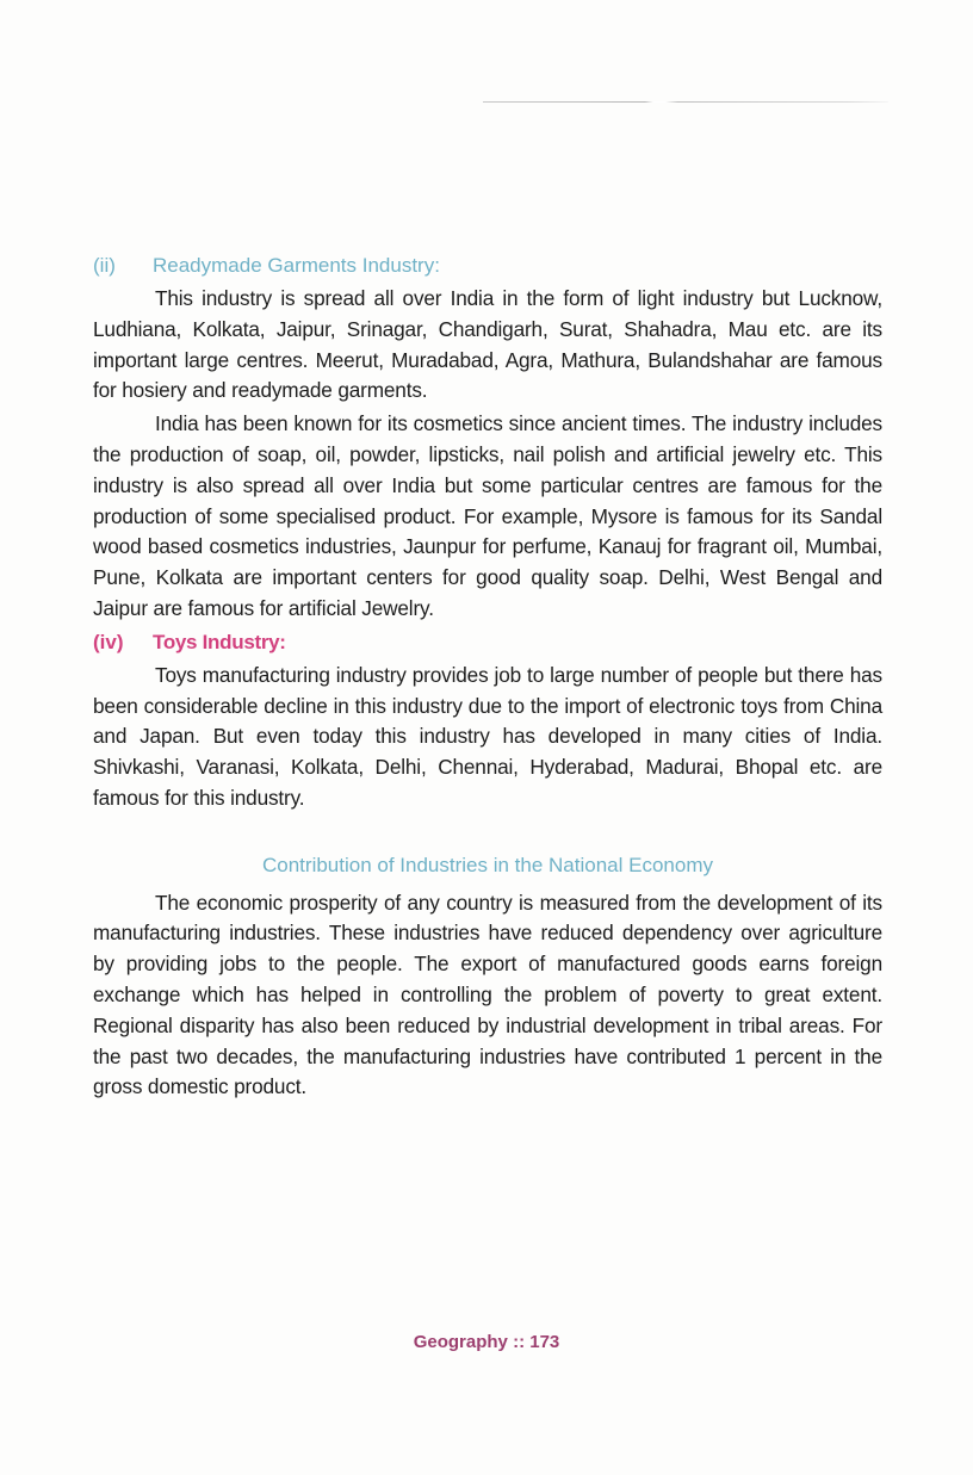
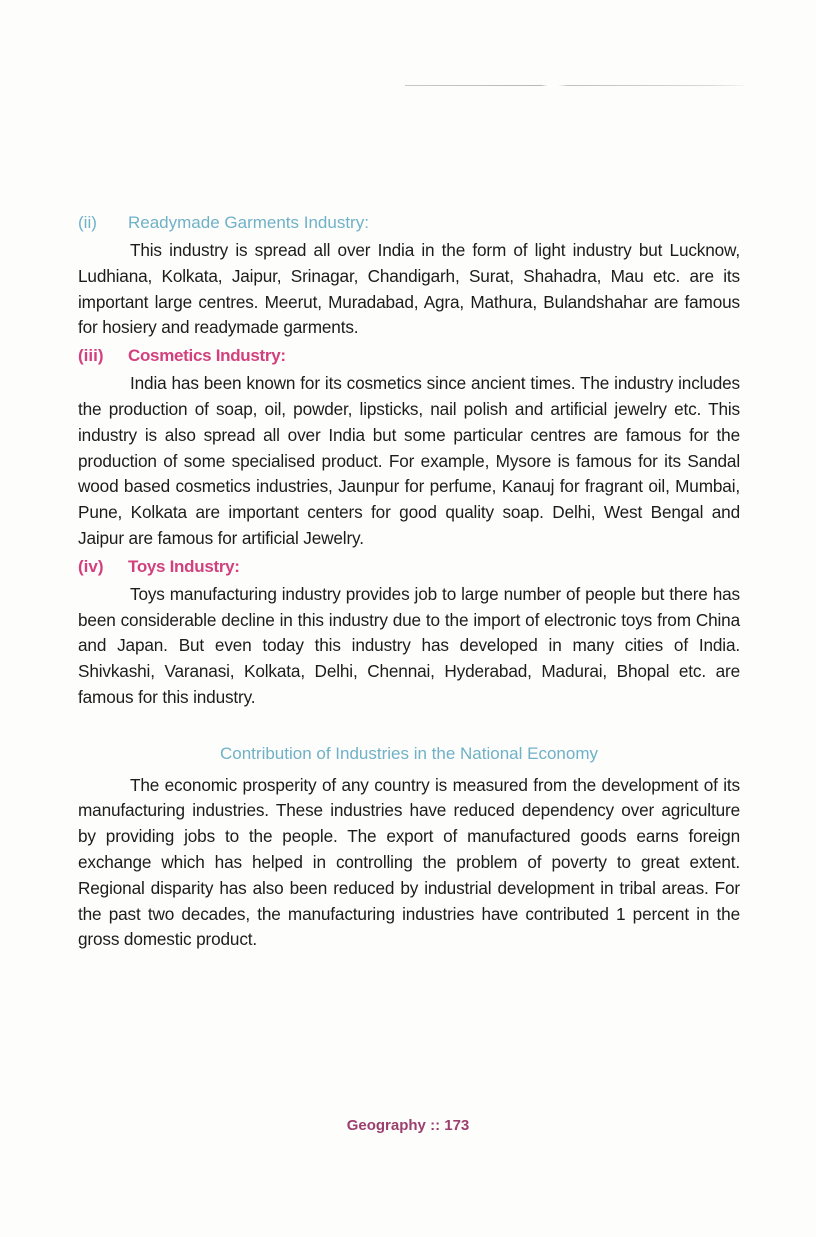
  (ii)
  Readymade Garments Industry:
  This industry is spread all over India in the form of light industry but Lucknow, Ludhiana, Kolkata, Jaipur, Srinagar, Chandigarh, Surat, Shahadra, Mau etc. are its important large centres. Meerut, Muradabad, Agra, Mathura, Bulandshahar are famous for hosiery and readymade garments.
+ (iii)
+ Cosmetics Industry:
  India has been known for its cosmetics since ancient times. The industry includes the production of soap, oil, powder, lipsticks, nail polish and artificial jewelry etc. This industry is also spread all over India but some particular centres are famous for the production of some specialised product. For example, Mysore is famous for its Sandal wood based cosmetics industries, Jaunpur for perfume, Kanauj for fragrant oil, Mumbai, Pune, Kolkata are important centers for good quality soap. Delhi, West Bengal and Jaipur are famous for artificial Jewelry.
  (iv)
  Toys Industry:
  Toys manufacturing industry provides job to large number of people but there has been considerable decline in this industry due to the import of electronic toys from China and Japan. But even today this industry has developed in many cities of India. Shivkashi, Varanasi, Kolkata, Delhi, Chennai, Hyderabad, Madurai, Bhopal etc. are famous for this industry.
  Contribution of Industries in the National Economy
  The economic prosperity of any country is measured from the development of its manufacturing industries. These industries have reduced dependency over agriculture by providing jobs to the people. The export of manufactured goods earns foreign exchange which has helped in controlling the problem of poverty to great extent. Regional disparity has also been reduced by industrial development in tribal areas. For the past two decades, the manufacturing industries have contributed 1 percent in the gross domestic product.
  Geography :: 173
